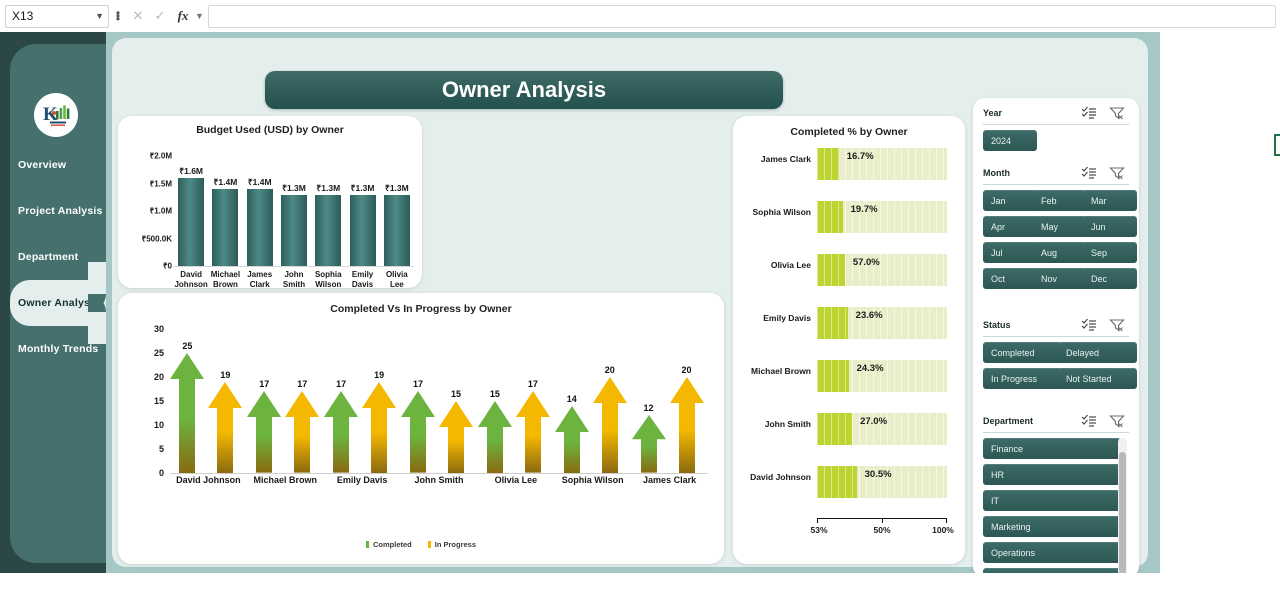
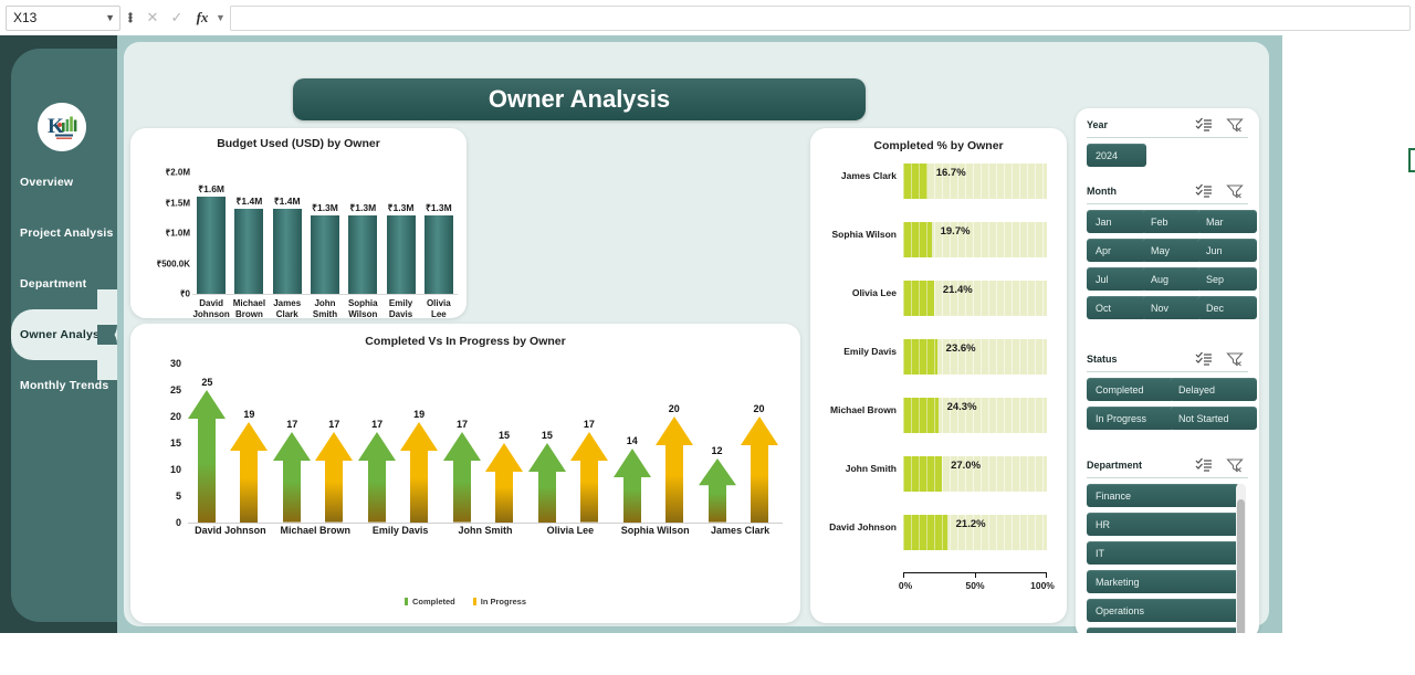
  X13
  ▼
  •
  •
  ✕
  ✓
  fx
  ▼
  K
  Overview
  Project Analysis
  Department
  Owner Analy
  Monthly Trends
  Owner Analysis
  Budget Used (USD) by Owner
  ₹2.0M
  ₹1.5M
  ₹1.0M
  ₹500.0K
  ₹0
  ₹1.6M
  ₹1.4M
  ₹1.4M
  ₹1.3M
  ₹1.3M
  ₹1.3M
  ₹1.3M
  David
  Johnson
  Michael
  Brown
  James
  Clark
  John
  Smith
  Sophia
  Wilson
  Emily
  Davis
  Olivia
  Lee
  Completed % by Owner
  James Clark
  16.7%
  Sophia Wilson
  19.7%
  Olivia Lee
- 57.0%
+ 21.4%
  Emily Davis
  23.6%
  Michael Brown
  24.3%
  John Smith
  27.0%
  David Johnson
- 30.5%
+ 21.2%
- 53%
+ 0%
  50%
  100%
  Completed Vs In Progress by Owner
  30
  25
  20
  15
  10
  5
  0
  25
  19
  David Johnson
  17
  17
  Michael Brown
  17
  19
  Emily Davis
  17
  15
  John Smith
  15
  17
  Olivia Lee
  14
  20
  Sophia Wilson
  12
  20
  James Clark
  Completed
  In Progress
  Year
  2024
  Month
  Jan
  Feb
  Mar
  Apr
  May
  Jun
  Jul
  Aug
  Sep
  Oct
  Nov
  Dec
  Status
  Completed
  Delayed
  In Progress
  Not Started
  Department
  Finance
  HR
  IT
  Marketing
  Operations
